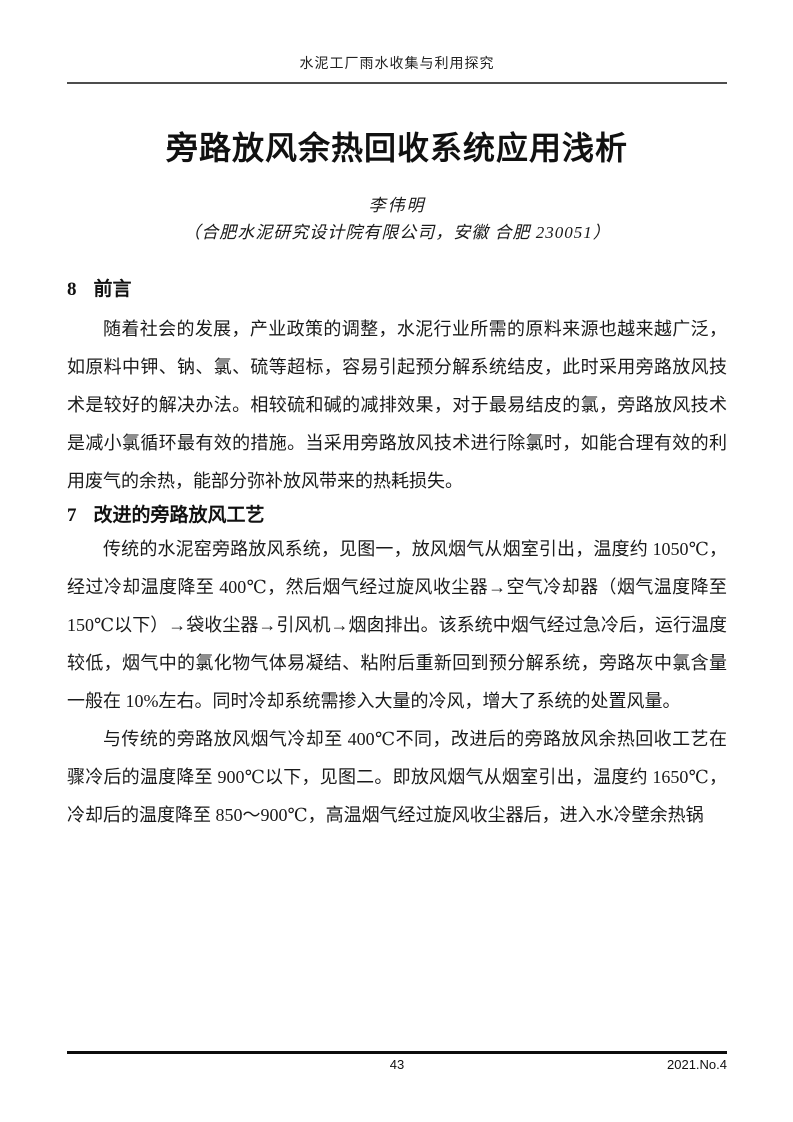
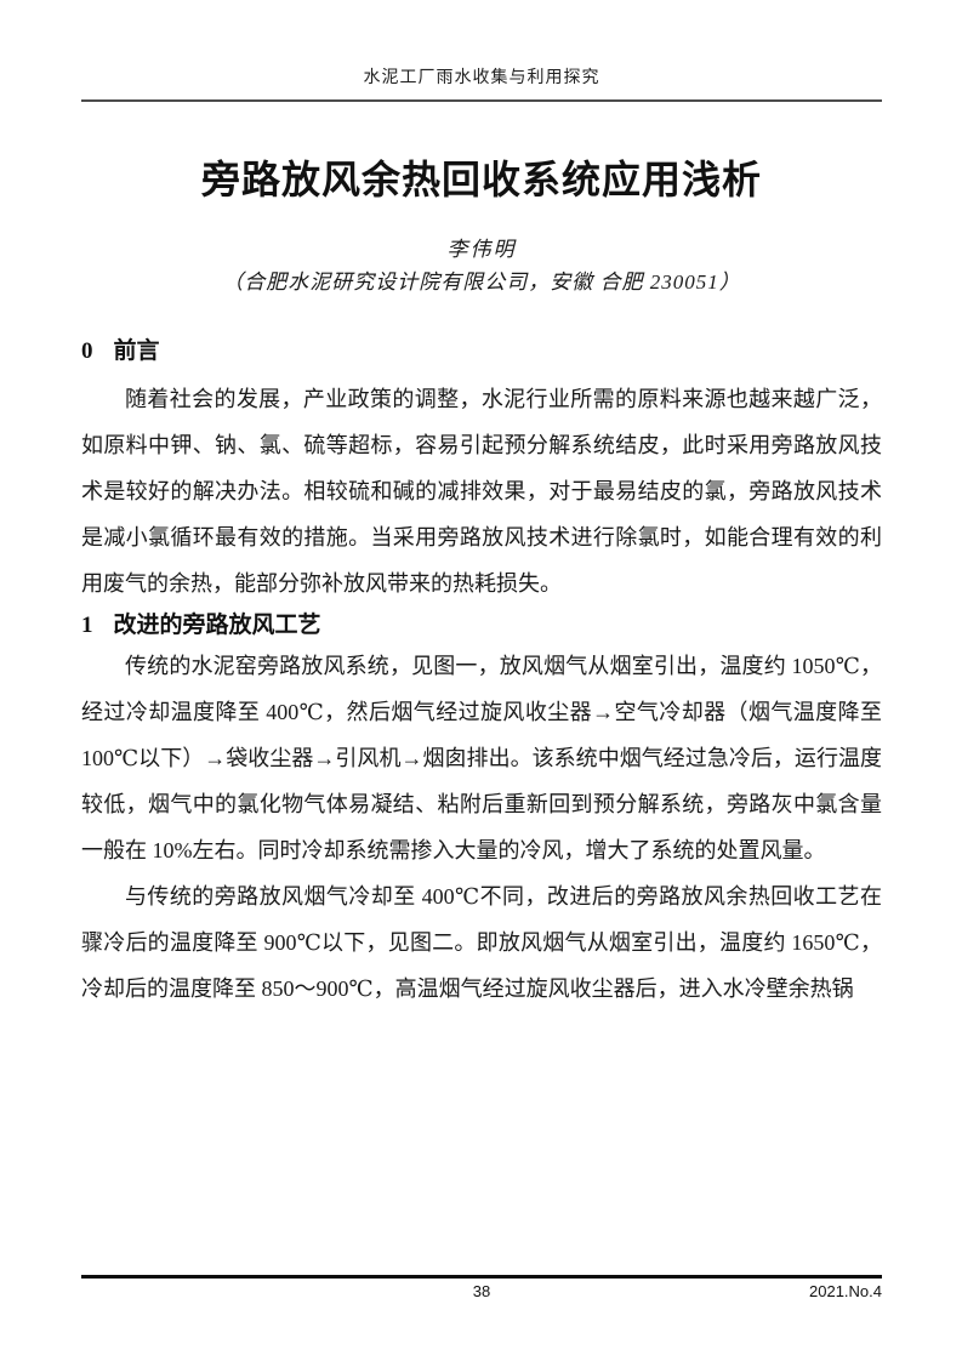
  水泥工厂雨水收集与利用探究
  旁路放风余热回收系统应用浅析
  李伟明
  （合肥水泥研究设计院有限公司，安徽 合肥 230051）
- 8 前言
+ 0 前言
  随着社会的发展，产业政策的调整，水泥行业所需的原料来源也越来越广泛，如原料中钾、钠、氯、硫等超标，容易引起预分解系统结皮，此时采用旁路放风技术是较好的解决办法。相较硫和碱的减排效果，对于最易结皮的氯，旁路放风技术是减小氯循环最有效的措施。当采用旁路放风技术进行除氯时，如能合理有效的利用废气的余热，能部分弥补放风带来的热耗损失。
- 7 改进的旁路放风工艺
+ 1 改进的旁路放风工艺
- 传统的水泥窑旁路放风系统，见图一，放风烟气从烟室引出，温度约 1050℃，经过冷却温度降至 400℃，然后烟气经过旋风收尘器→空气冷却器（烟气温度降至 150℃以下）→袋收尘器→引风机→烟囱排出。该系统中烟气经过急冷后，运行温度较低，烟气中的氯化物气体易凝结、粘附后重新回到预分解系统，旁路灰中氯含量一般在 10%左右。同时冷却系统需掺入大量的冷风，增大了系统的处置风量。
+ 传统的水泥窑旁路放风系统，见图一，放风烟气从烟室引出，温度约 1050℃，经过冷却温度降至 400℃，然后烟气经过旋风收尘器→空气冷却器（烟气温度降至 100℃以下）→袋收尘器→引风机→烟囱排出。该系统中烟气经过急冷后，运行温度较低，烟气中的氯化物气体易凝结、粘附后重新回到预分解系统，旁路灰中氯含量一般在 10%左右。同时冷却系统需掺入大量的冷风，增大了系统的处置风量。
  与传统的旁路放风烟气冷却至 400℃不同，改进后的旁路放风余热回收工艺在骤冷后的温度降至 900℃以下，见图二。即放风烟气从烟室引出，温度约 1650℃，冷却后的温度降至 850～900℃，高温烟气经过旋风收尘器后，进入水冷壁余热锅
- 43
+ 38
  2021.No.4
